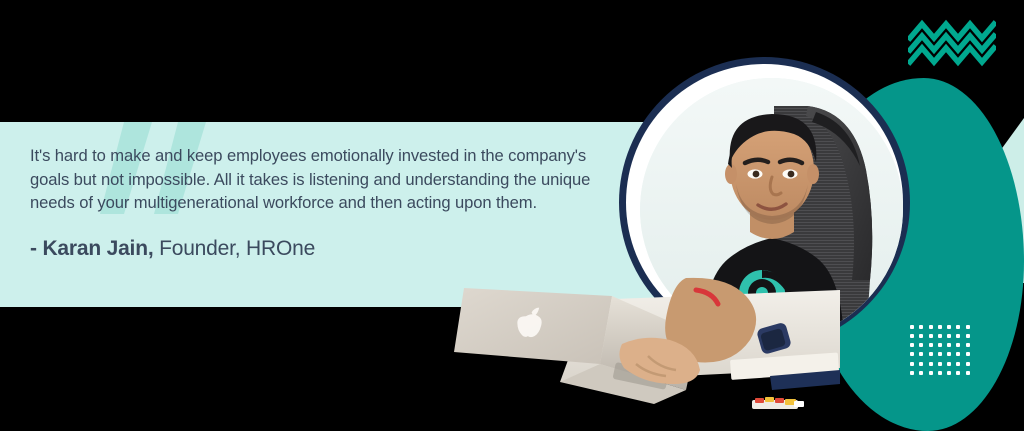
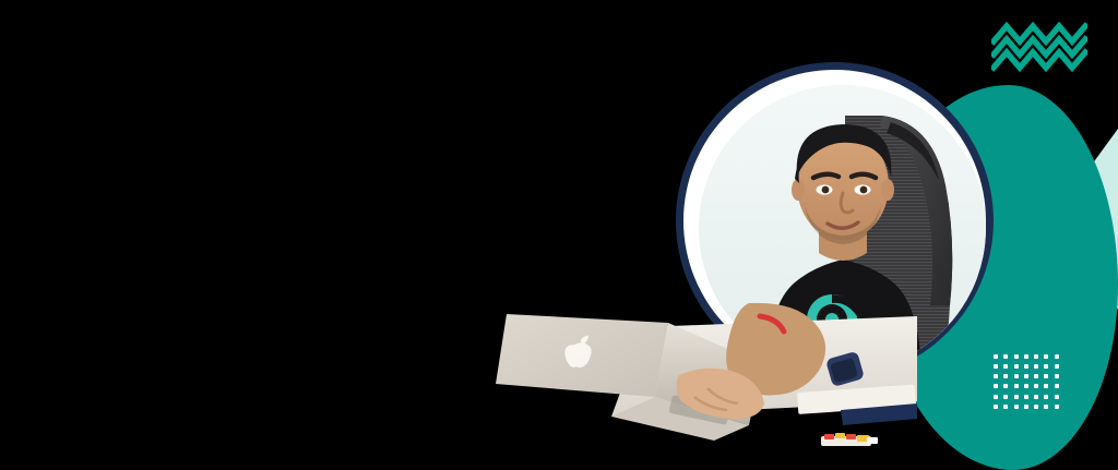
- It's hard to make and keep employees emotionally invested in the company's goals but not impossible. All it takes is listening and understanding the unique needs of your multigenerational workforce and then acting upon them.
- - Karan Jain, Founder, HROne
